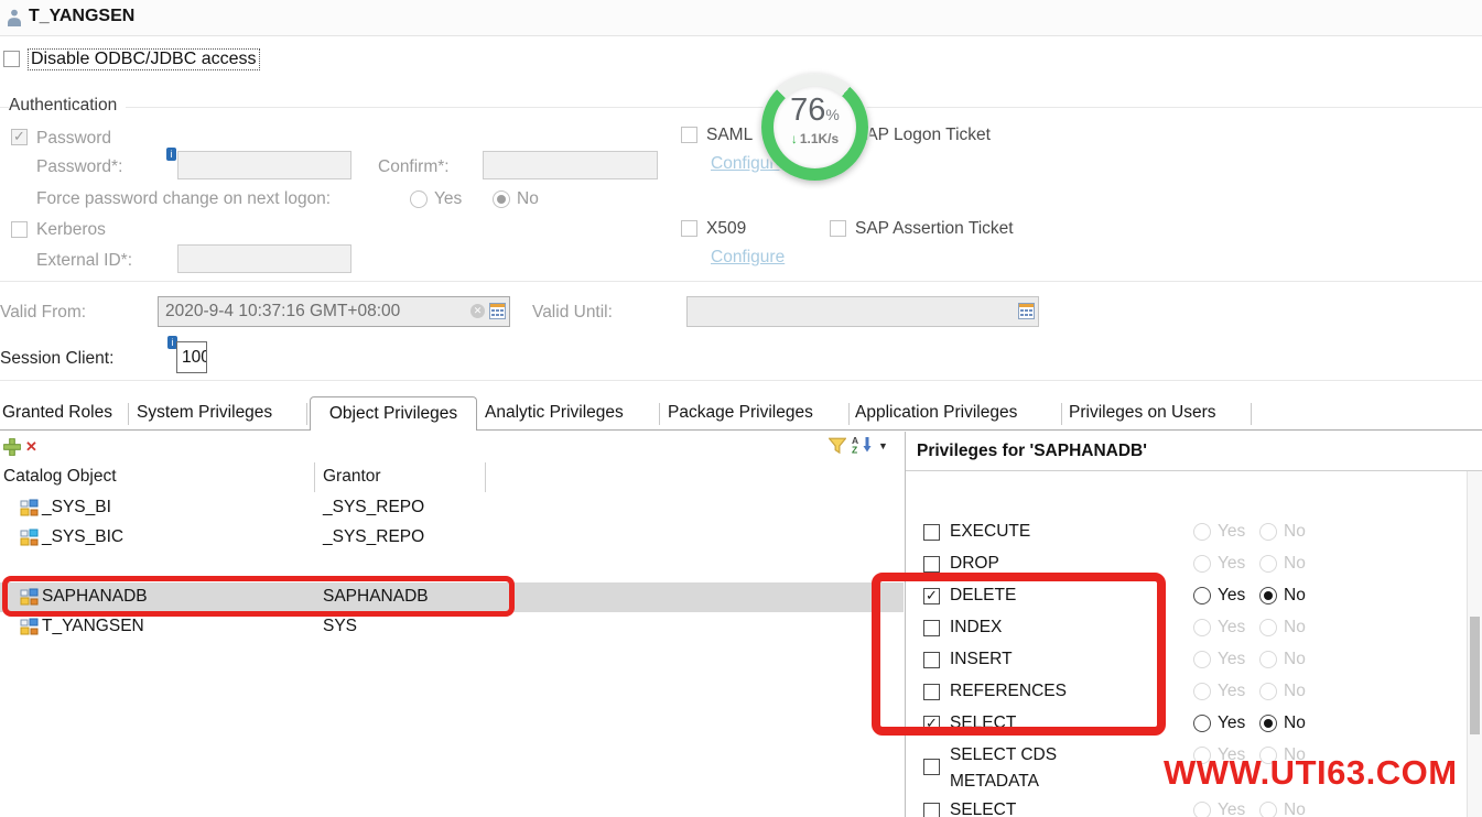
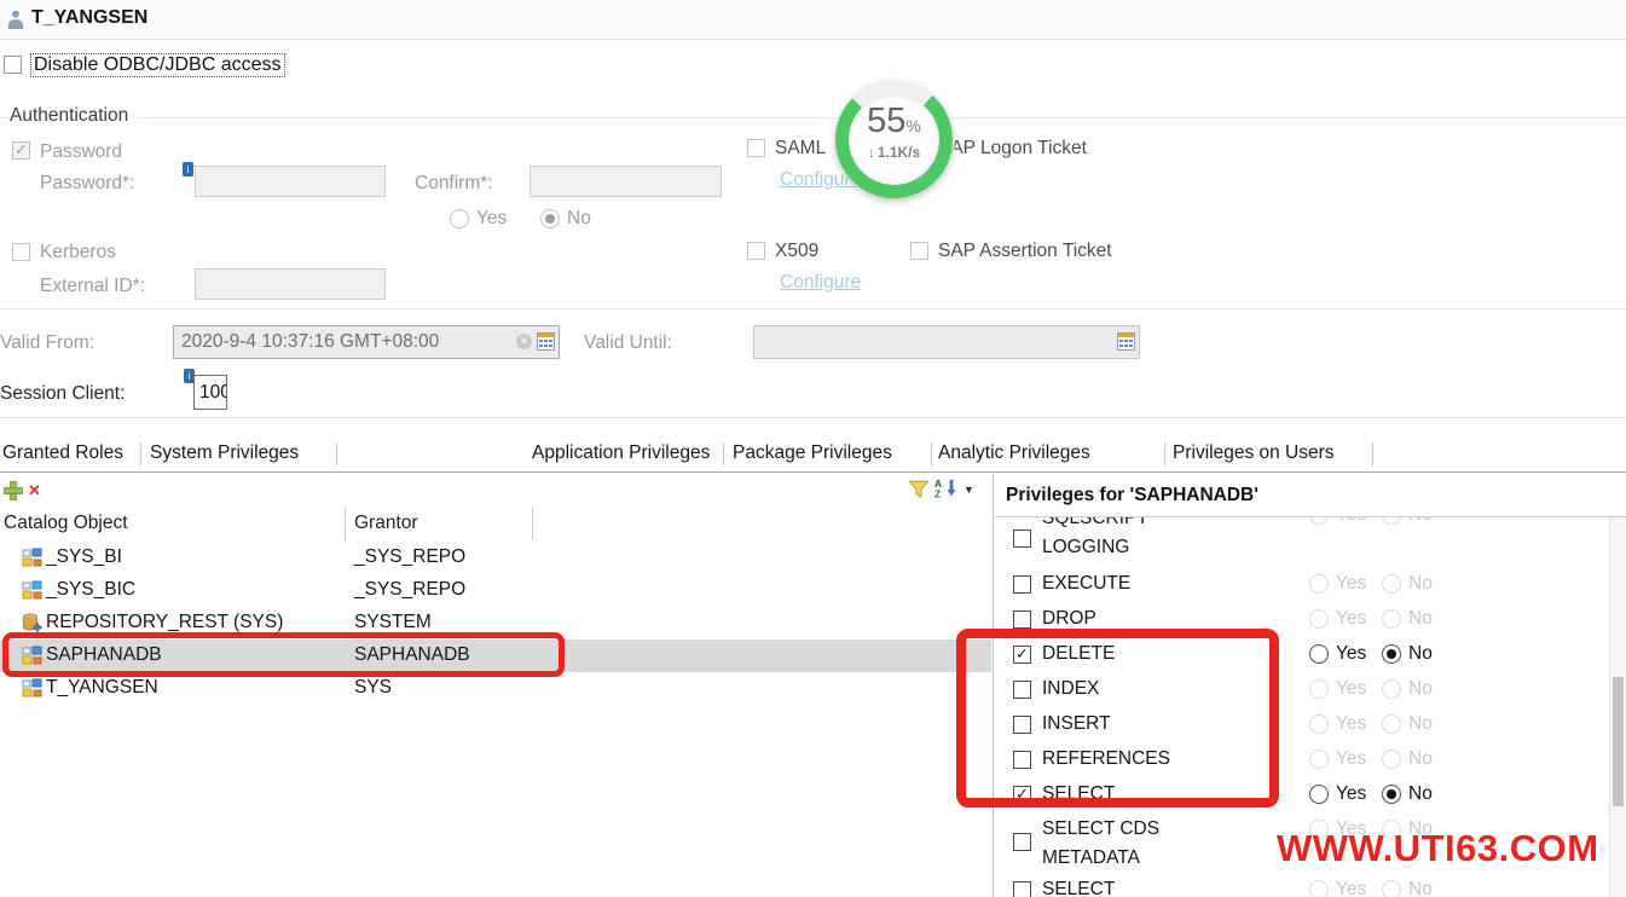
  T_YANGSEN
  Disable ODBC/JDBC access
  Authentication
  Password
  Password*:
  Confirm*:
- Force password change on next logon:
  Yes
  No
  Kerberos
  External ID*:
  SAML
  Configur
  AP Logon Ticket
  X509
  Configure
  SAP Assertion Ticket
  Valid From:
  2020-9-4 10:37:16 GMT+08:00
  ✕
  Valid Until:
  Session Client:
  100
  Granted Roles
  System Privileges
- Object Privileges
- Analytic Privileges
+ Application Privileges
  Package Privileges
- Application Privileges
+ Analytic Privileges
  Privileges on Users
  ✕
  A
  Z
  ▼
  Catalog Object
  Grantor
  _SYS_BI
  _SYS_REPO
  _SYS_BIC
  _SYS_REPO
+ REPOSITORY_REST (SYS)
+ SYSTEM
  SAPHANADB
  SAPHANADB
  T_YANGSEN
  SYS
  Privileges for 'SAPHANADB'
+ SQLSCRIPT
+ LOGGING
  EXECUTE
  Yes
  No
  DROP
  Yes
  No
  DELETE
  Yes
  No
  INDEX
  Yes
  No
  INSERT
  Yes
  No
  REFERENCES
  Yes
  No
  SELECT
  Yes
  No
  SELECT CDS
  METADATA
  Yes
  No
  SELECT
  Yes
  No
- 76%
+ 55%
  ↓ 1.1K/s
  WWW.UTI63.COM
